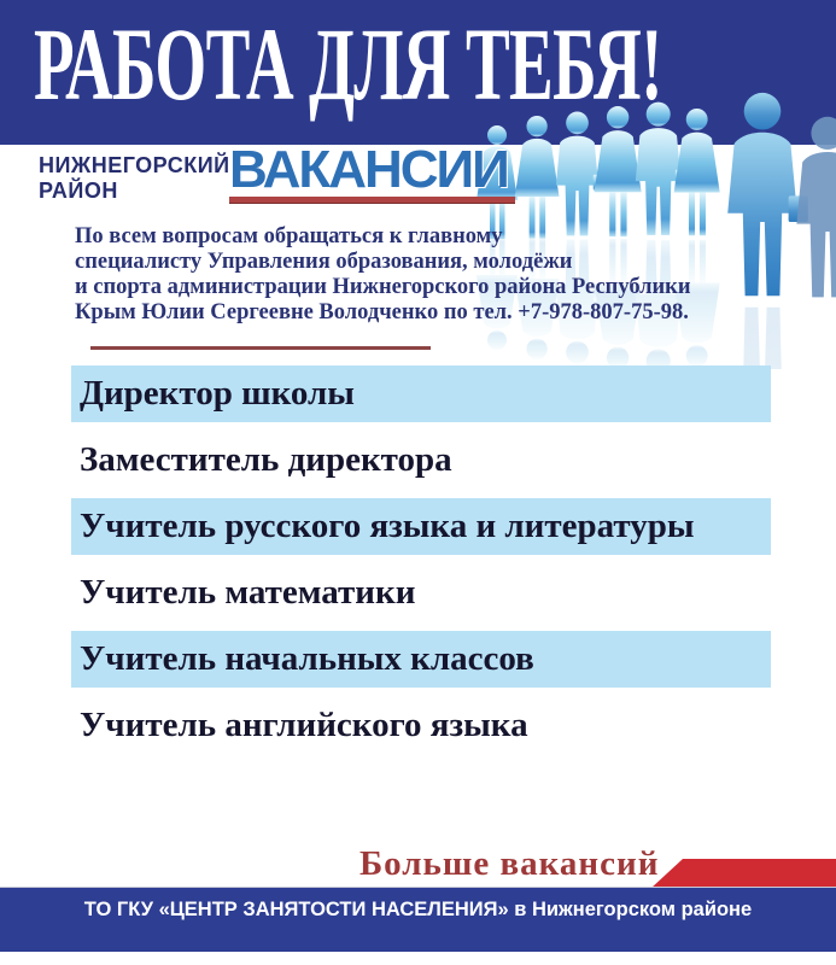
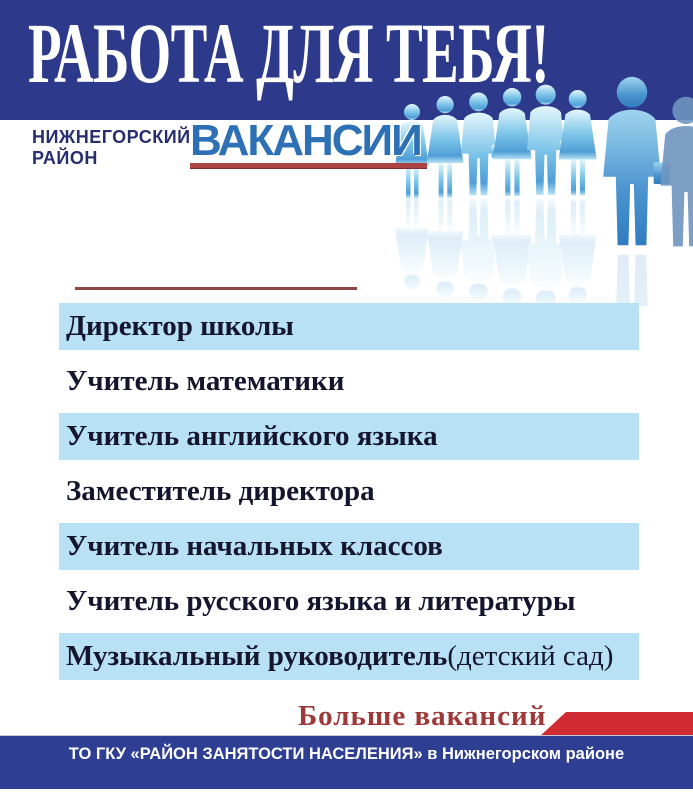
  РАБОТА ДЛЯ ТЕБЯ!
  НИЖНЕГОРСКИЙ
  РАЙОН
  ВАКАНСИИ
- По всем вопросам обращаться к главному
- специалисту Управления образования, молодёжи
- и спорта администрации Нижнегорского района Республики
- Крым Юлии Сергеевне Володченко по тел. +7-978-807-75-98.
  Директор школы
- Заместитель директора
+ Учитель математики
- Учитель русского языка и литературы
+ Учитель английского языка
- Учитель математики
+ Заместитель директора
  Учитель начальных классов
- Учитель английского языка
+ Учитель русского языка и литературы
+ Музыкальный руководитель
+ (детский сад)
  Больше вакансий
- ТО ГКУ «ЦЕНТР ЗАНЯТОСТИ НАСЕЛЕНИЯ» в Нижнегорском районе
+ ТО ГКУ «РАЙОН ЗАНЯТОСТИ НАСЕЛЕНИЯ» в Нижнегорском районе
